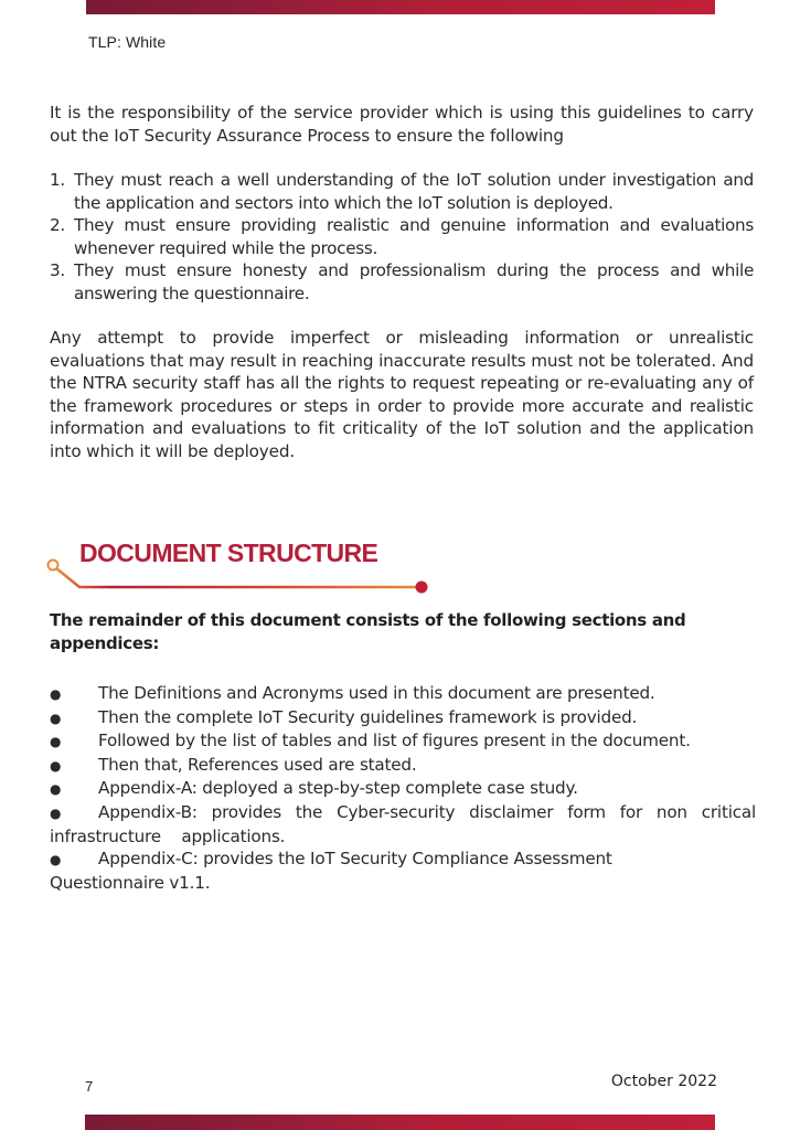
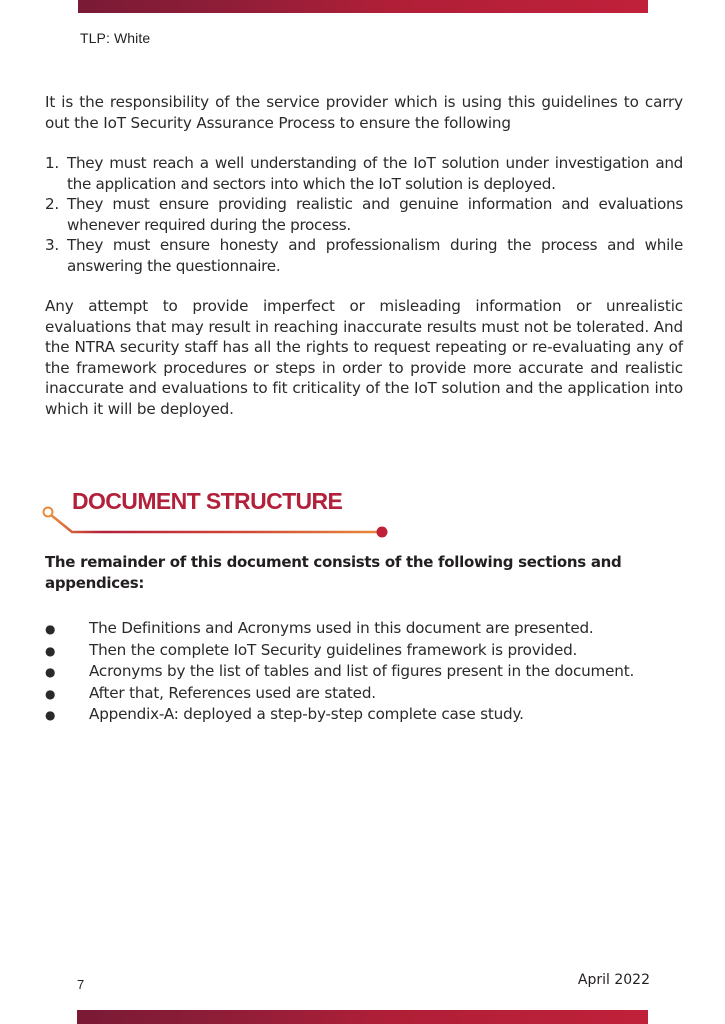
  TLP: White
  It is the responsibility of the service provider which is using this guidelines to carry out the IoT Security Assurance Process to ensure the following
  1.
  They must reach a well understanding of the IoT solution under investigation and the application and sectors into which the IoT solution is deployed.
  2.
- They must ensure providing realistic and genuine information and evaluations whenever required while the process.
+ They must ensure providing realistic and genuine information and evaluations whenever required during the process.
  3.
  They must ensure honesty and professionalism during the process and while answering the questionnaire.
- Any attempt to provide imperfect or misleading information or unrealistic evaluations that may result in reaching inaccurate results must not be tolerated. And the NTRA security staff has all the rights to request repeating or re-evaluating any of the framework procedures or steps in order to provide more accurate and realistic information and evaluations to fit criticality of the IoT solution and the application into which it will be deployed.
+ Any attempt to provide imperfect or misleading information or unrealistic evaluations that may result in reaching inaccurate results must not be tolerated. And the NTRA security staff has all the rights to request repeating or re-evaluating any of the framework procedures or steps in order to provide more accurate and realistic inaccurate and evaluations to fit criticality of the IoT solution and the application into which it will be deployed.
  DOCUMENT STRUCTURE
  The remainder of this document consists of the following sections and appendices:
  ● The Definitions and Acronyms used in this document are presented.
  ● Then the complete IoT Security guidelines framework is provided.
- ● Followed by the list of tables and list of figures present in the document.
+ ● Acronyms by the list of tables and list of figures present in the document.
- ● Then that, References used are stated.
+ ● After that, References used are stated.
  ● Appendix-A: deployed a step-by-step complete case study.
- ● Appendix-B: provides the Cyber-security disclaimer form for non critical infrastructure applications.
- ● Appendix-C: provides the IoT Security Compliance Assessment Questionnaire v1.1.
  7
- October 2022
+ April 2022
